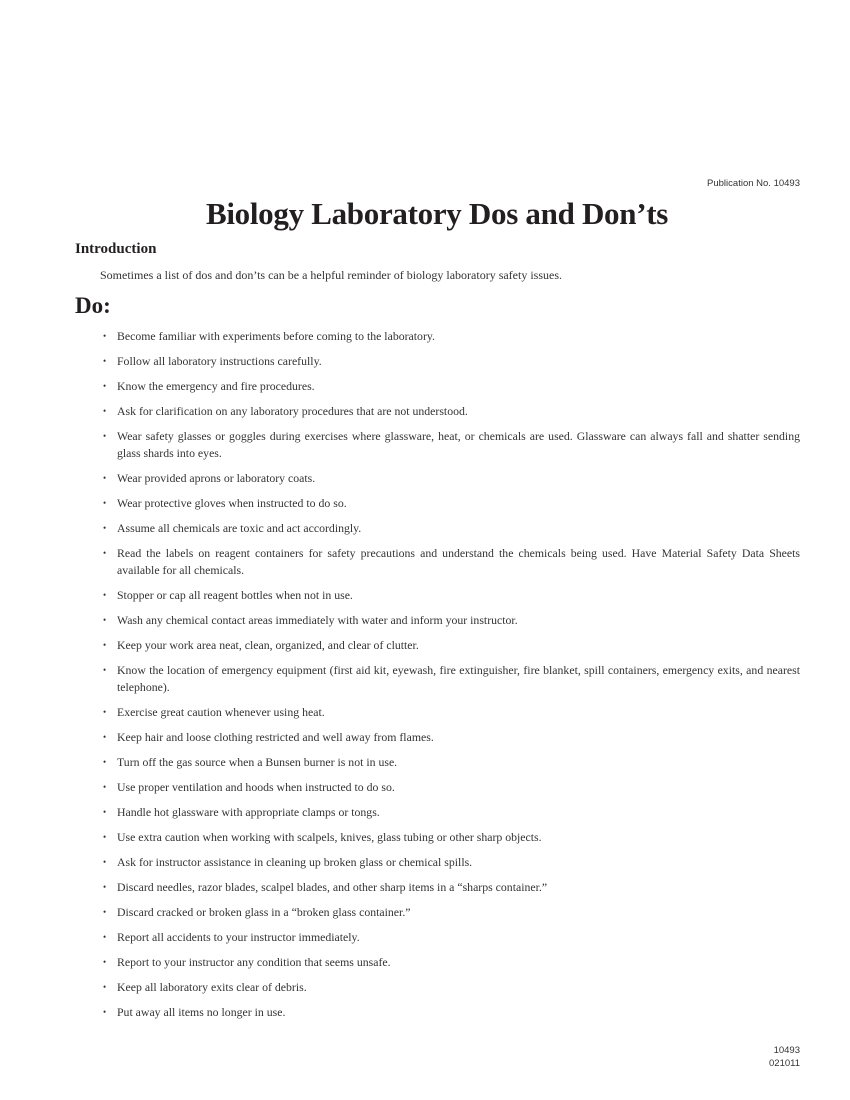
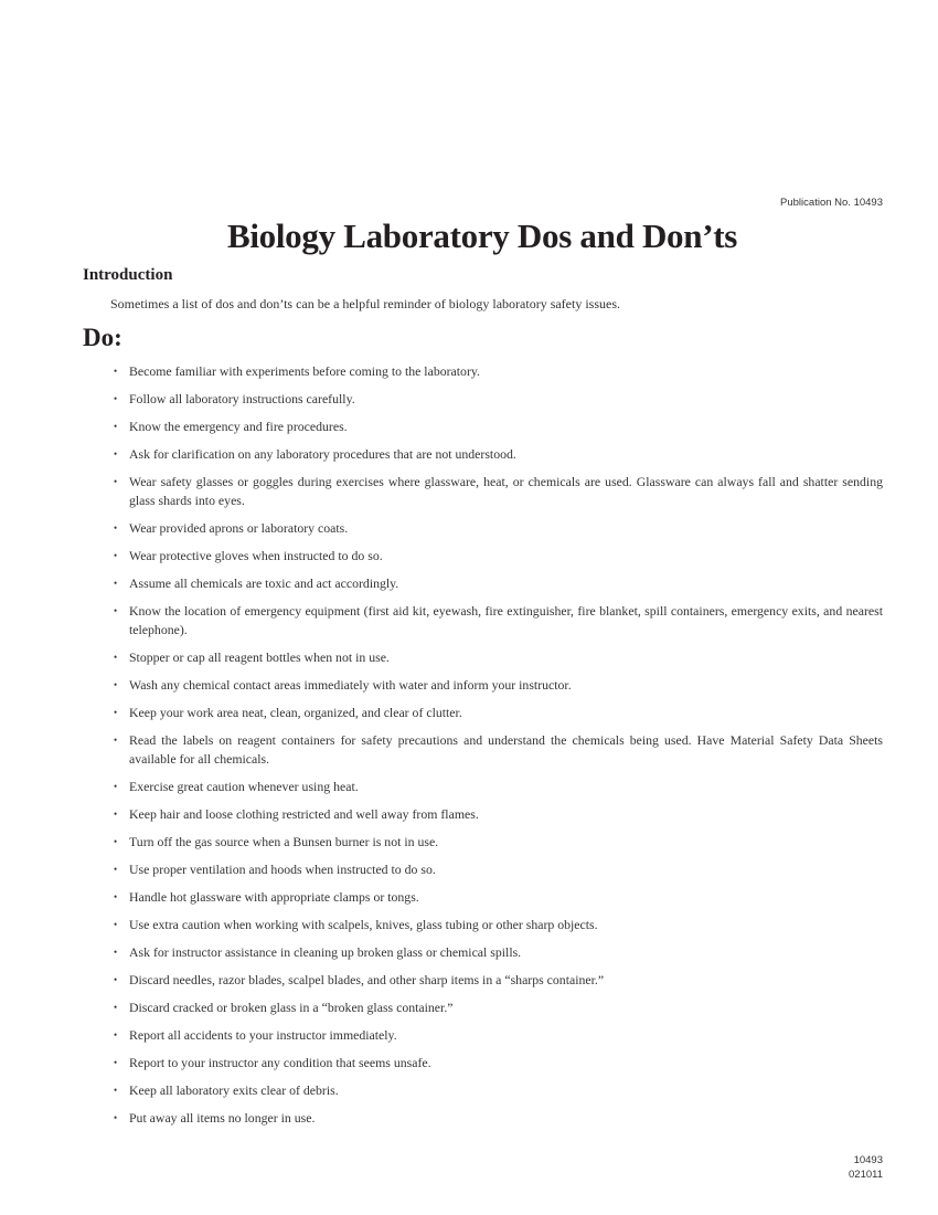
  Publication No. 10493
  Biology Laboratory Dos and Don’ts
  Introduction
  Sometimes a list of dos and don’ts can be a helpful reminder of biology laboratory safety issues.
  Do:
  •
  Become familiar with experiments before coming to the laboratory.
  •
  Follow all laboratory instructions carefully.
  •
  Know the emergency and fire procedures.
  •
  Ask for clarification on any laboratory procedures that are not understood.
  •
  Wear safety glasses or goggles during exercises where glassware, heat, or chemicals are used. Glassware can always fall and shatter sending glass shards into eyes.
  •
  Wear provided aprons or laboratory coats.
  •
  Wear protective gloves when instructed to do so.
  •
  Assume all chemicals are toxic and act accordingly.
  •
- Read the labels on reagent containers for safety precautions and understand the chemicals being used. Have Material Safety Data Sheets available for all chemicals.
+ Know the location of emergency equipment (first aid kit, eyewash, fire extinguisher, fire blanket, spill containers, emergency exits, and nearest telephone).
  •
  Stopper or cap all reagent bottles when not in use.
  •
  Wash any chemical contact areas immediately with water and inform your instructor.
  •
  Keep your work area neat, clean, organized, and clear of clutter.
  •
- Know the location of emergency equipment (first aid kit, eyewash, fire extinguisher, fire blanket, spill containers, emergency exits, and nearest telephone).
+ Read the labels on reagent containers for safety precautions and understand the chemicals being used. Have Material Safety Data Sheets available for all chemicals.
  •
  Exercise great caution whenever using heat.
  •
  Keep hair and loose clothing restricted and well away from flames.
  •
  Turn off the gas source when a Bunsen burner is not in use.
  •
  Use proper ventilation and hoods when instructed to do so.
  •
  Handle hot glassware with appropriate clamps or tongs.
  •
  Use extra caution when working with scalpels, knives, glass tubing or other sharp objects.
  •
  Ask for instructor assistance in cleaning up broken glass or chemical spills.
  •
  Discard needles, razor blades, scalpel blades, and other sharp items in a “sharps container.”
  •
  Discard cracked or broken glass in a “broken glass container.”
  •
  Report all accidents to your instructor immediately.
  •
  Report to your instructor any condition that seems unsafe.
  •
  Keep all laboratory exits clear of debris.
  •
  Put away all items no longer in use.
  10493
  021011
